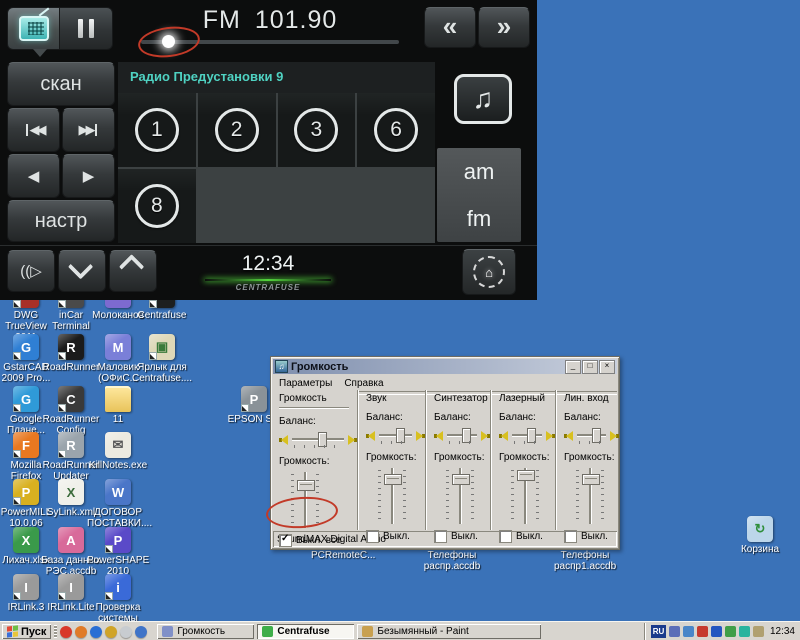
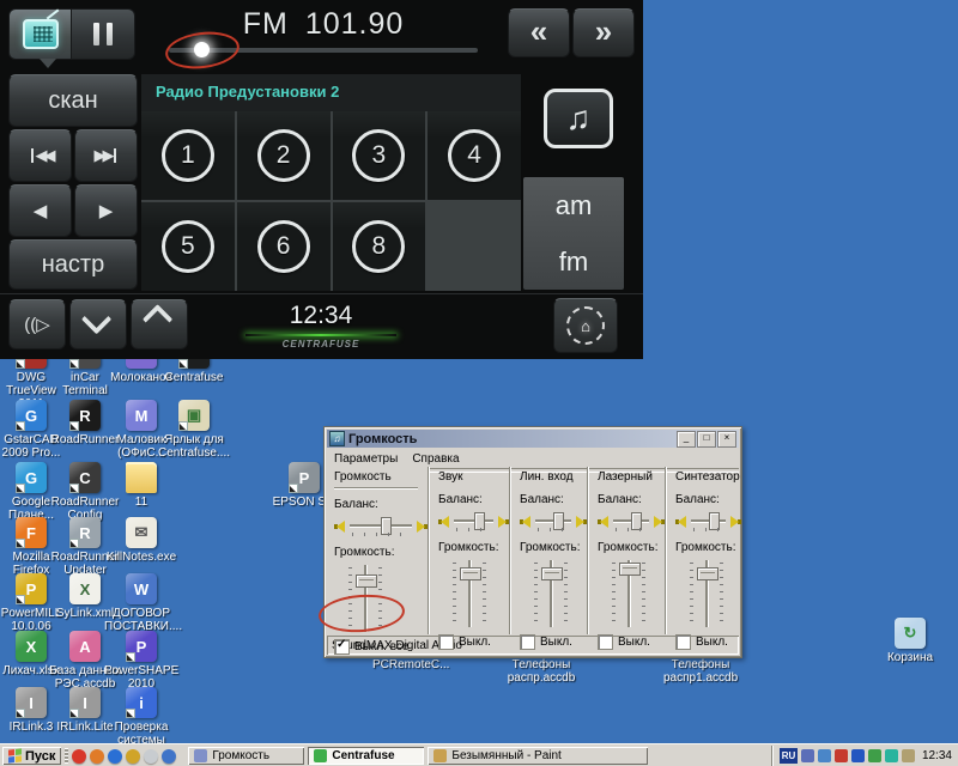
  DWG TrueView
  inCar Terminal
  Молоканов
  Centrafuse
  G
  GstarCAD 2009 Pro...
  R
  RoadRunner
  М
  Маловик (ОФиС...
  ▣
  Ярлык для Centrafuse....
  G
  Google Плане...
  C
  RoadRunner Config
  11
  P
  F
  Mozilla Firefox
  R
  RoadRunner Updater
  ✉
  KillNotes.exe
  P
  PowerMILL 10.0.06
  X
  SyLink.xml
  W
  ДОГОВОР ПОСТАВКИ....
  X
  Лихач.xlsx
  A
  База данных РЭС.accdb
  P
  PowerSHAPE 2010
  I
  IRLink.3
  I
  IRLink.Lite
  i
  Проверка системы
  PCRemoteC...
  Телефоны распр.accdb
  Телефоны распр1.accdb
  ↻
  Корзина
  FM 101.90
  «
  »
  скан
  ◀◀
  ▶▶
  ◀
  ▶
  настр
- Радио Предустановки 9
+ Радио Предустановки 2
  1
  2
  3
+ 4
+ 5
  6
  8
  ♫
  am
  fm
  ((
  ▷
  12:34
  CENTRAFUSE
  ⌂
  ♫
  Громкость
  _
  □
  ×
  Параметры
  Справка
  Громкость
  Баланс:
  Громкость:
  ✓
  Выкл. все
  Звук
  Баланс:
  Громкость:
  Выкл.
- Синтезатор
+ Лин. вход
  Баланс:
  Громкость:
  Выкл.
  Лазерный
  Баланс:
  Громкость:
  Выкл.
- Лин. вход
+ Синтезатор
  Баланс:
  Громкость:
  Выкл.
  undMAX Digital Aio
  Пуск
  Громкость
  Centrafuse
  Безымянный - Paint
  RU
  12:34
